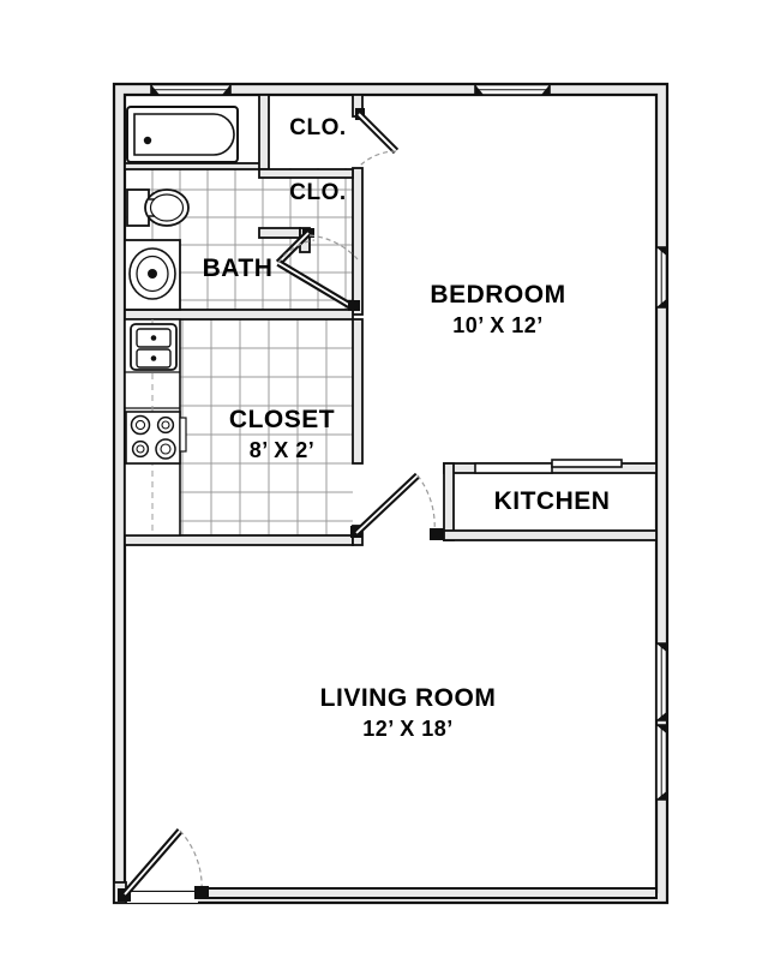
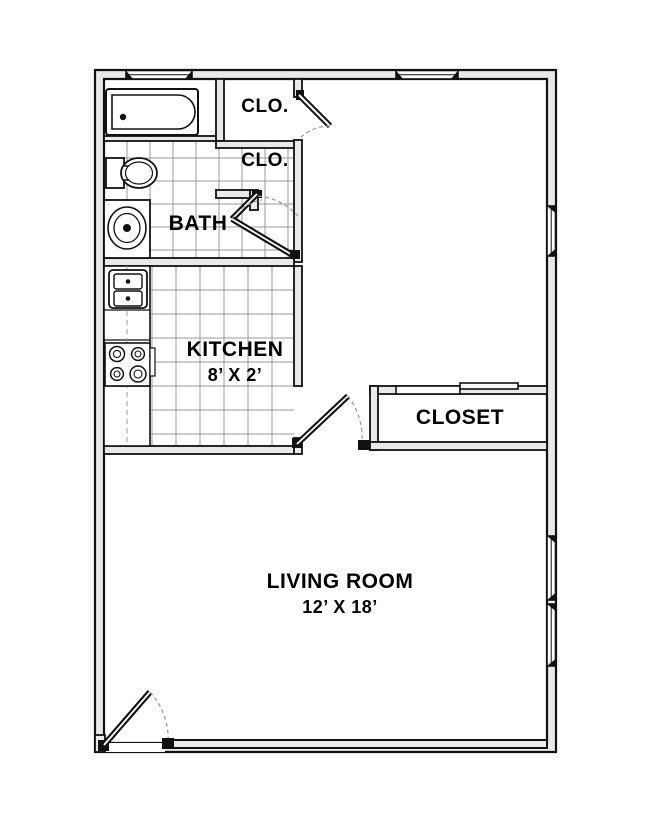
  CLO.
  CLO.
  BATH
- CLOSET
+ KITCHEN
  8’ X 2’
- BEDROOM
- 10’ X 12’
- KITCHEN
+ CLOSET
  LIVING ROOM
  12’ X 18’
